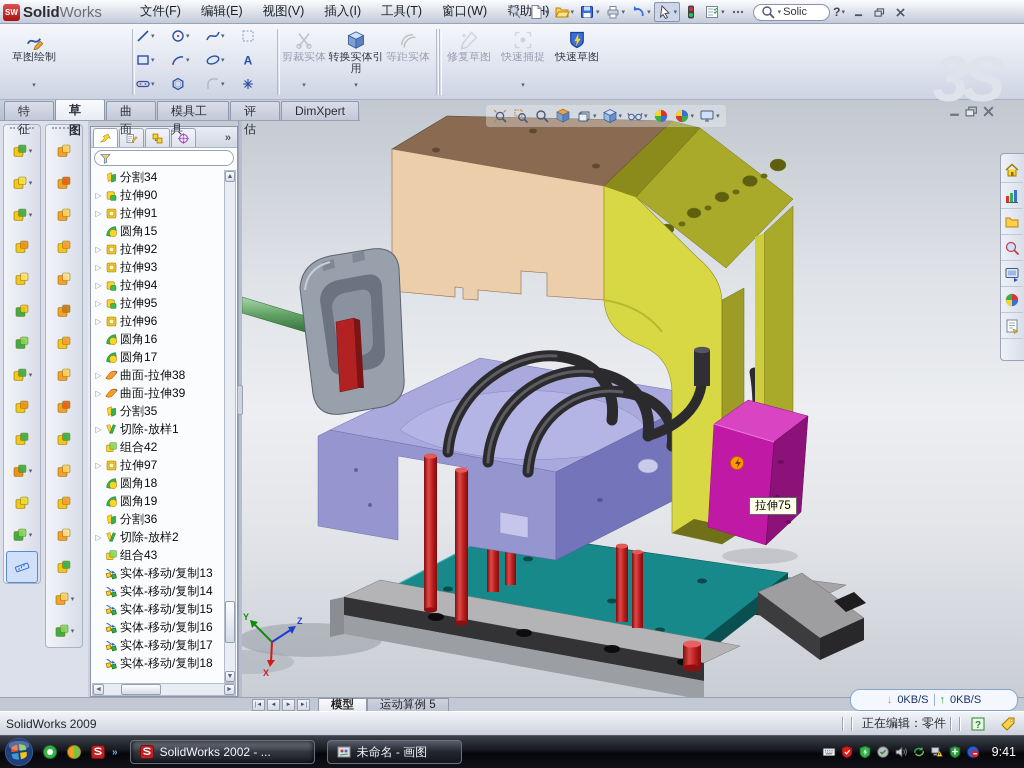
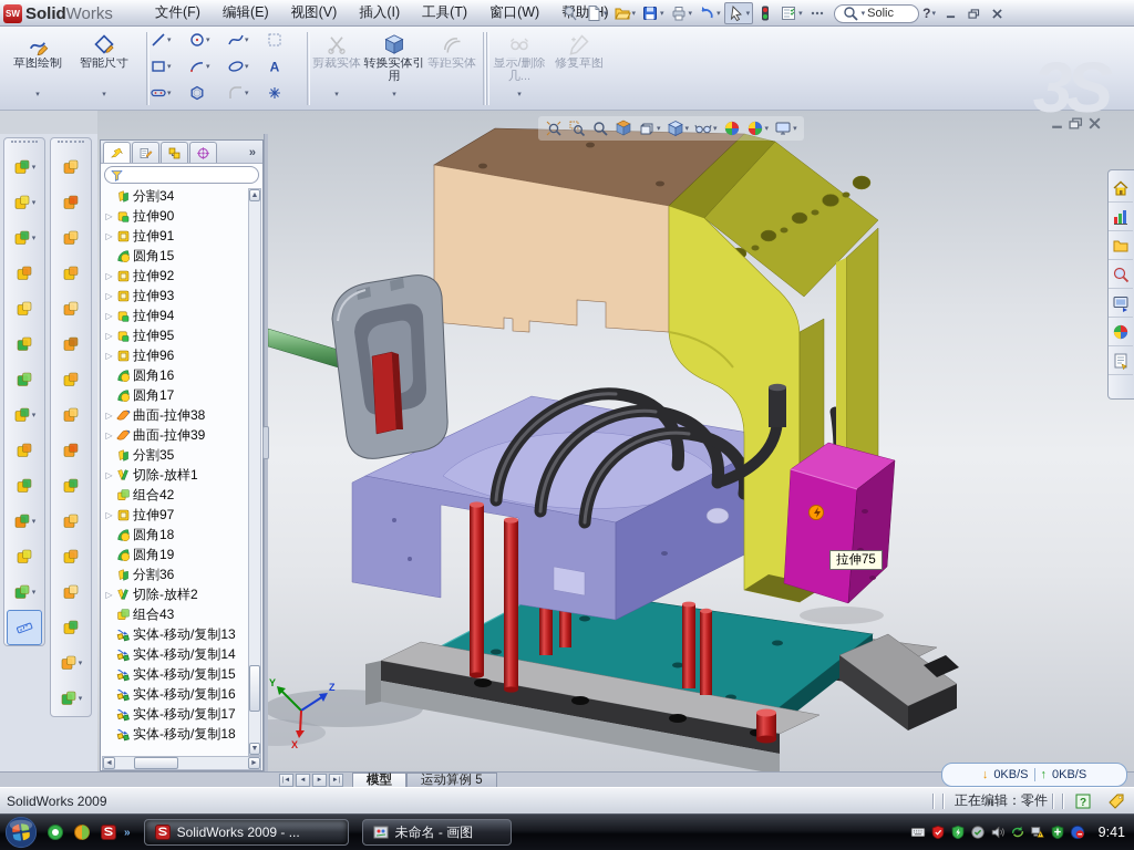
  Y
  Z
  X
  SW
  SolidWorks
  文件(F)
  编辑(E)
  视图(V)
  插入(I)
  工具(T)
  窗口(W)
  Solic
  ?
  3S
  草图绘制
+ 智能尺寸
  A
  剪裁实体
  转换实体引用
  等距实体
+ 显示/删除几...
  修复草图
- 快速捕捉
- 快速草图
- 特征
- 草图
- 曲面
- 模具工具
- 评估
- DimXpert
  »
  分割34
  ▷
  拉伸90
  ▷
  拉伸91
  圆角15
  ▷
  拉伸92
  ▷
  拉伸93
  ▷
  拉伸94
  ▷
  拉伸95
  ▷
  拉伸96
  圆角16
  圆角17
  ▷
  曲面-拉伸38
  ▷
  曲面-拉伸39
  分割35
  ▷
  切除-放样1
  组合42
  ▷
  拉伸97
  圆角18
  圆角19
  分割36
  ▷
  切除-放样2
  组合43
  实体-移动/复制13
  实体-移动/复制14
  实体-移动/复制15
  实体-移动/复制16
  实体-移动/复制17
  实体-移动/复制18
  拉伸75
  模型
  运动算例 5
  SolidWorks 2009
  正在编辑：零件
  ?
  ↓
  0KB/S
  ↑
  0KB/S
  »
- SolidWorks 2002 - ...
+ SolidWorks 2009 - ...
  未命名 - 画图
  9:41
